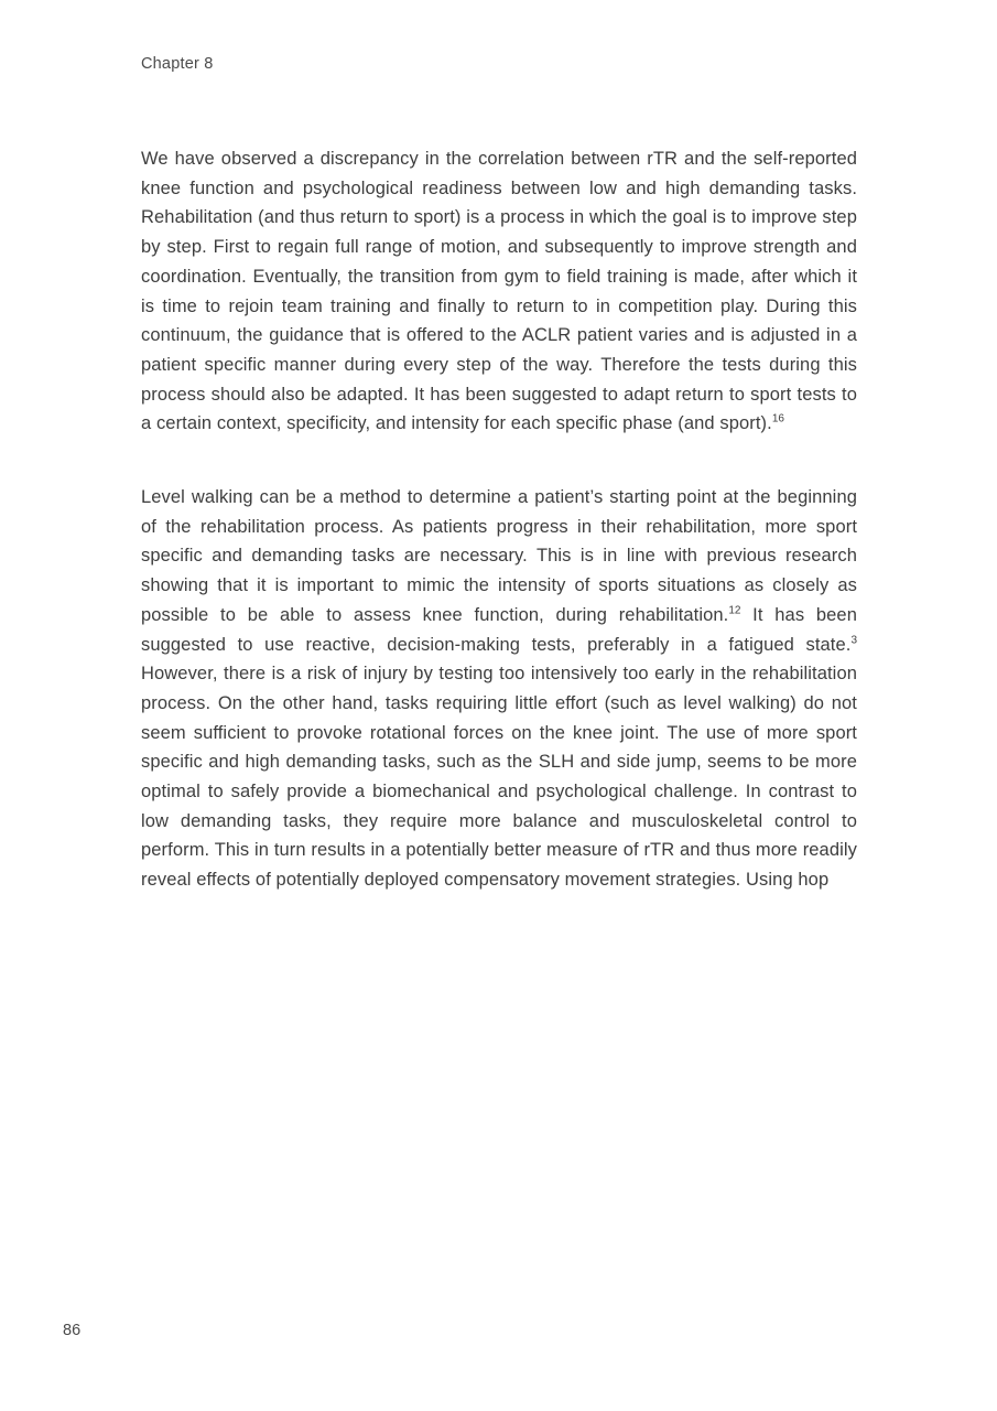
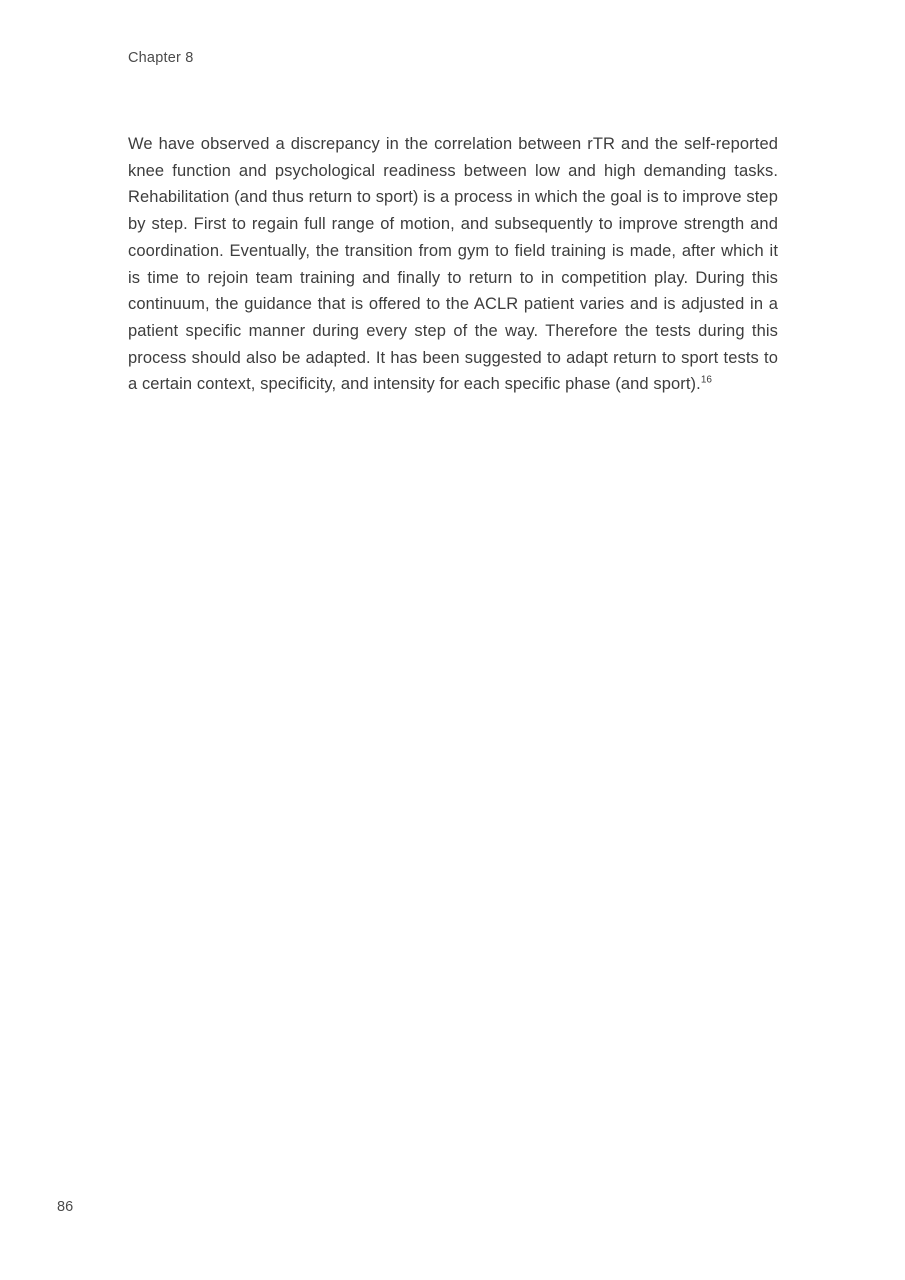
  Chapter 8
  We have observed a discrepancy in the correlation between rTR and the self-reported knee function and psychological readiness between low and high demanding tasks. Rehabilitation (and thus return to sport) is a process in which the goal is to improve step by step. First to regain full range of motion, and subsequently to improve strength and coordination. Eventually, the transition from gym to field training is made, after which it is time to rejoin team training and finally to return to in competition play. During this continuum, the guidance that is offered to the ACLR patient varies and is adjusted in a patient specific manner during every step of the way. Therefore the tests during this process should also be adapted. It has been suggested to adapt return to sport tests to a certain context, specificity, and intensity for each specific phase (and sport).16
- Level walking can be a method to determine a patient’s starting point at the beginning of the rehabilitation process. As patients progress in their rehabilitation, more sport specific and demanding tasks are necessary. This is in line with previous research showing that it is important to mimic the intensity of sports situations as closely as possible to be able to assess knee function, during rehabilitation.12 It has been suggested to use reactive, decision-making tests, preferably in a fatigued state.3 However, there is a risk of injury by testing too intensively too early in the rehabilitation process. On the other hand, tasks requiring little effort (such as level walking) do not seem sufficient to provoke rotational forces on the knee joint. The use of more sport specific and high demanding tasks, such as the SLH and side jump, seems to be more optimal to safely provide a biomechanical and psychological challenge. In contrast to low demanding tasks, they require more balance and musculoskeletal control to perform. This in turn results in a potentially better measure of rTR and thus more readily reveal effects of potentially deployed compensatory movement strategies. Using hop
  86
